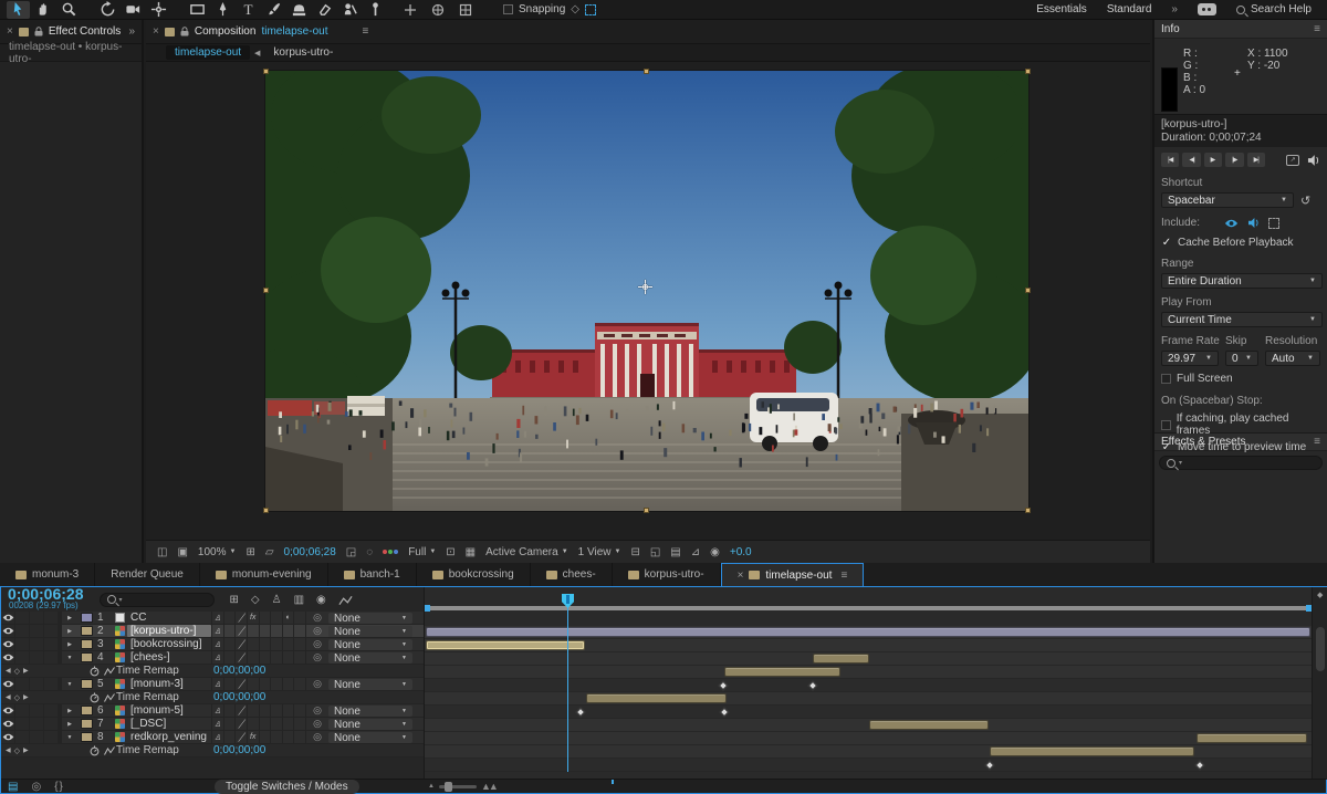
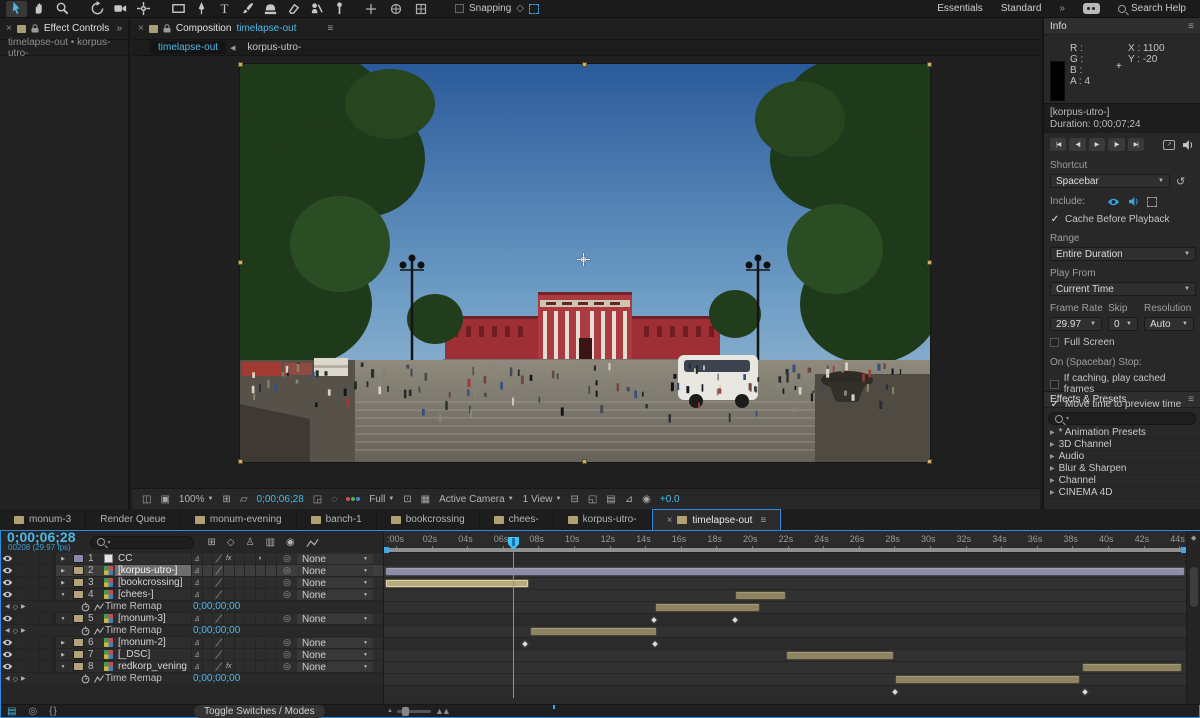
  T
  Snapping
  ◇
  Essentials
  Standard
  »
  Search Help
  ×
  Effect Controls
  »
  timelapse-out • korpus-utro-
  ×
  Composition
  timelapse-out
  ≡
  timelapse-out
  korpus-utro-
  ◫
  ▣
  100%
  ⊞
  ▱
  0;00;06;28
  ◲
  ◌
  Full
  ⊡
  ▦
  Active Camera
  1 View
  ⊟
  ◱
  ▤
  ⊿
  ◉
  +0.0
  Info
  ≡
  R :
  G :
  B :
- A : 0
+ A : 4
  X : 1100
  Y : -20
  +
  [korpus-utro-]
  Duration: 0;00;07;24
  Shortcut
  Spacebar
  ↺
  Include:
  ✓
  Cache Before Playback
  Range
  Entire Duration
  Play From
  Current Time
  Frame Rate
  Skip
  Resolution
  29.97
  0
  Auto
  Full Screen
  On (Spacebar) Stop:
  If caching, play cached frames
  ✓
  Move time to preview time
  Effects & Presets
  ≡
+ * Animation Presets
+ 3D Channel
+ Audio
+ Blur & Sharpen
+ Channel
+ CINEMA 4D
  monum-3
  Render Queue
  monum-evening
  banch-1
  bookcrossing
  chees-
  korpus-utro-
  ×
  timelapse-out
  ≡
  0;00;06;28
  00208 (29.97 fps)
  ⊞
  ◇
  ♙
  ▥
  ◉
  1
  CC
  ◎
  None
  2
  [korpus-utro-]
  ◎
  None
  3
  [bookcrossing]
  ◎
  None
  4
  [chees-]
  ◎
  None
  Time Remap
  0;00;00;00
  5
  [monum-3]
  ◎
  None
  Time Remap
  0;00;00;00
  6
- [monum-5]
+ [monum-2]
  ◎
  None
  7
  [_DSC]
  ◎
  None
  8
  redkorp_vening
  ◎
  None
  Time Remap
  0;00;00;00
+ :00s
+ 02s
+ 04s
+ 06s
+ 08s
+ 10s
+ 12s
+ 14s
+ 16s
+ 18s
+ 20s
+ 22s
+ 24s
+ 26s
+ 28s
+ 30s
+ 32s
+ 34s
+ 36s
+ 38s
+ 40s
+ 42s
+ 44s
  ▤
  ◎
  {}
  Toggle Switches / Modes
  ▲▲
